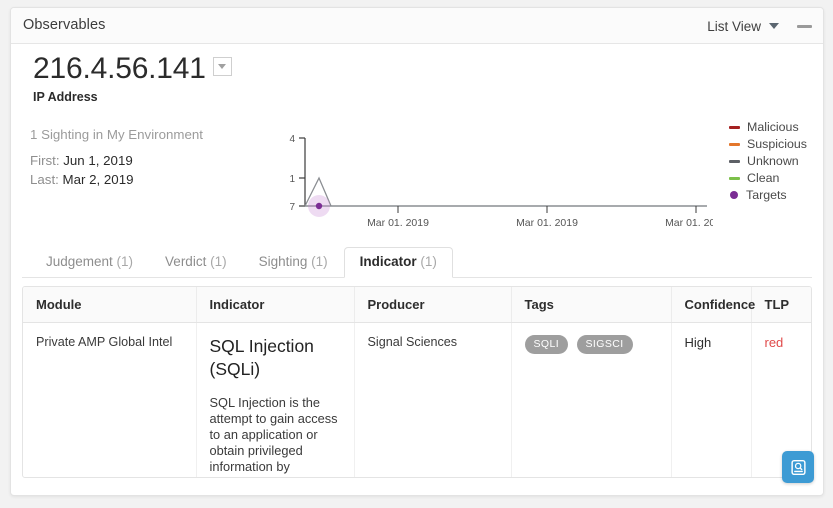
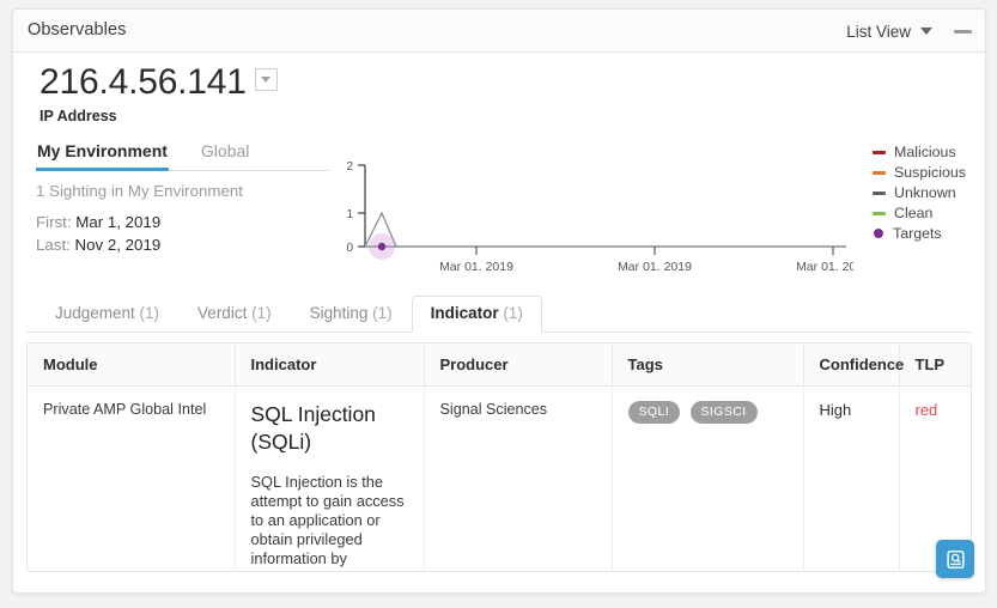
  Observables
  List View
  216.4.56.141
  IP Address
+ My Environment
+ Global
  1 Sighting in My Environment
- First: Jun 1, 2019
+ First: Mar 1, 2019
- Last: Mar 2, 2019
+ Last: Nov 2, 2019
- 4
+ 2
  1
- 7
+ 0
  Mar 01, 2019
  Mar 01, 2019
  Mar 01, 20
  Malicious
  Suspicious
  Unknown
  Clean
  Targets
  Judgement (1)
  Verdict (1)
  Sighting (1)
  Indicator (1)
  Module	Indicator	Producer	Tags	Confidence	TLP
  Private AMP Global Intel	SQL Injection (SQLi) SQL Injection is the attempt to gain access to an application or obtain privileged information by	Signal Sciences	SQLI SIGSCI	High	red
